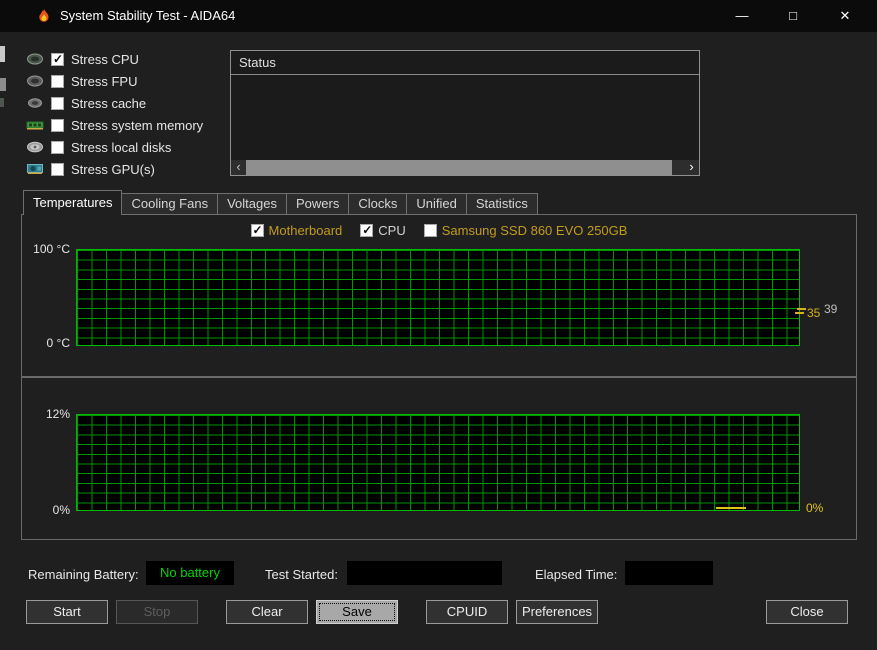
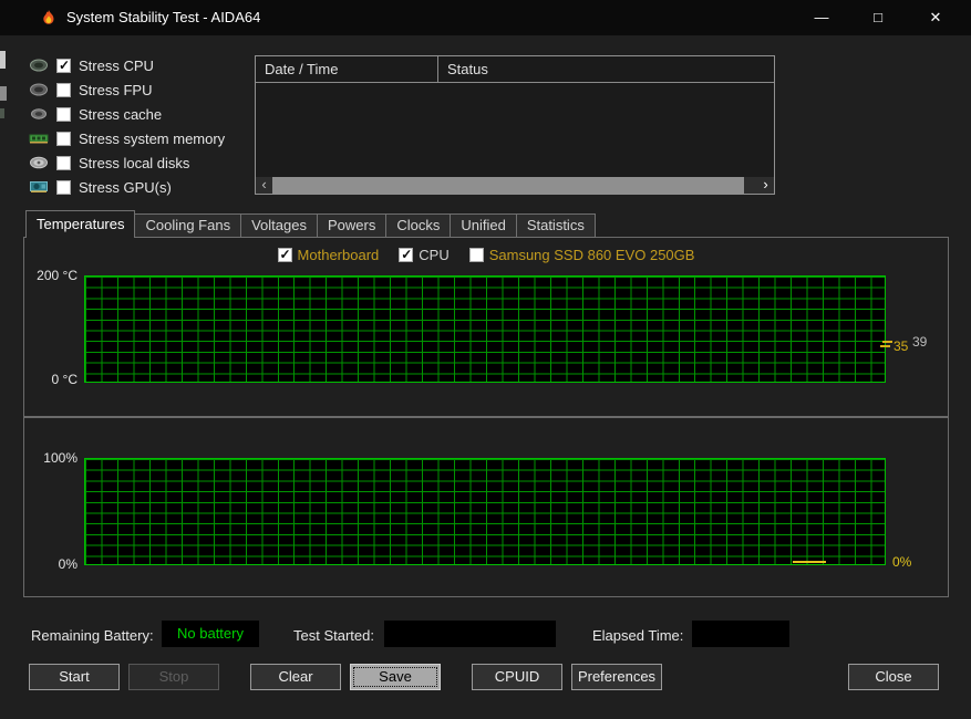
  System Stability Test - AIDA64
  —
  □
  ✕
  Stress CPU
  Stress FPU
  Stress cache
  Stress system memory
  Stress local disks
  Stress GPU(s)
+ Date / Time
  Status
  ‹
  ›
  Temperatures
  Cooling Fans
  Voltages
  Powers
  Clocks
  Unified
  Statistics
  Motherboard
  CPU
  Samsung SSD 860 EVO 250GB
- 100 °C
+ 200 °C
  0 °C
  35
  39
- 12%
+ 100%
  0%
  0%
  Remaining Battery:
  No battery
  Test Started:
  Elapsed Time:
  Start
  Stop
  Clear
  Save
  CPUID
  Preferences
  Close
